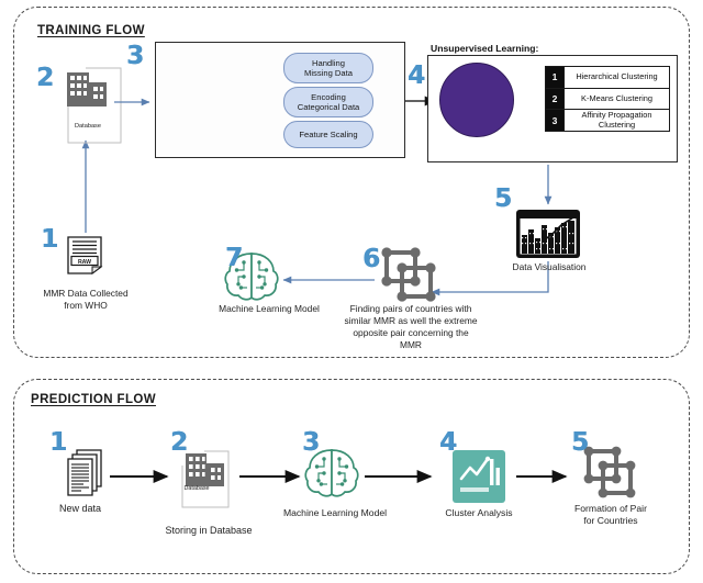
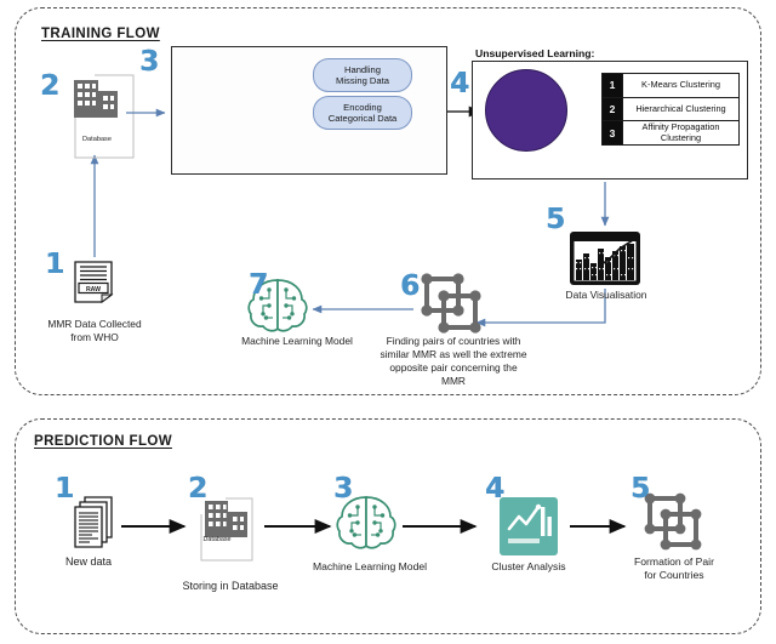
  TRAINING FLOW
  PREDICTION FLOW
  1
  2
  3
  4
  5
  6
  7
  MMR Data Collected
  from WHO
  Data Visualisation
  Finding pairs of countries with
  similar MMR as well the extreme
  opposite pair concerning the
  MMR
  Machine Learning Model
  Handling
  Missing Data
  Encoding
  Categorical Data
- Feature Scaling
  Unsupervised Learning:
  1
- Hierarchical Clustering
+ K-Means Clustering
  2
- K-Means Clustering
+ Hierarchical Clustering
  3
  Affinity Propagation
  Clustering
  1
  2
  3
  4
  5
  New data
  Storing in Database
  Machine Learning Model
  Cluster Analysis
  Formation of Pair
  for Countries
